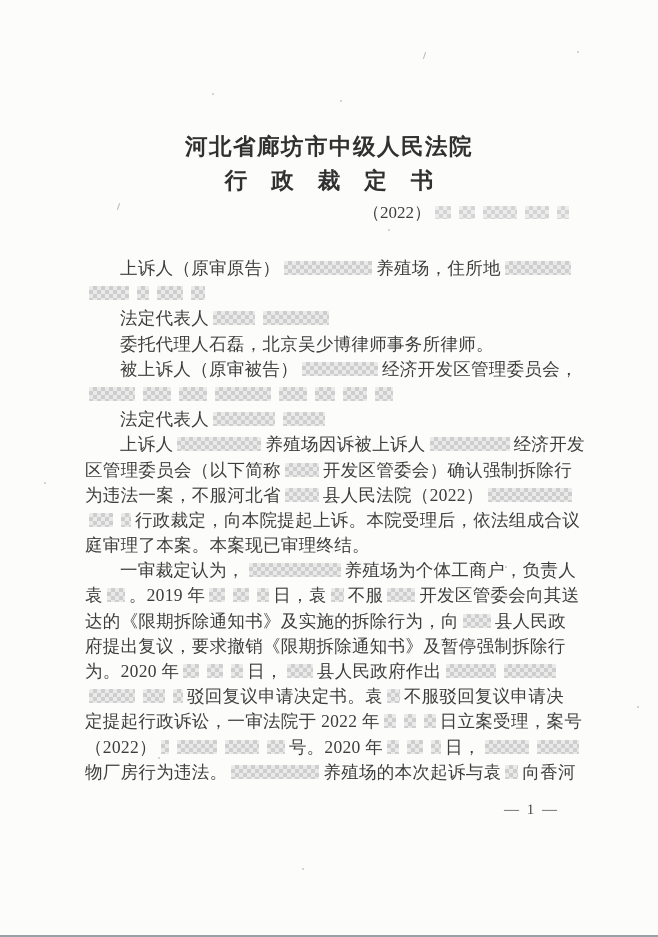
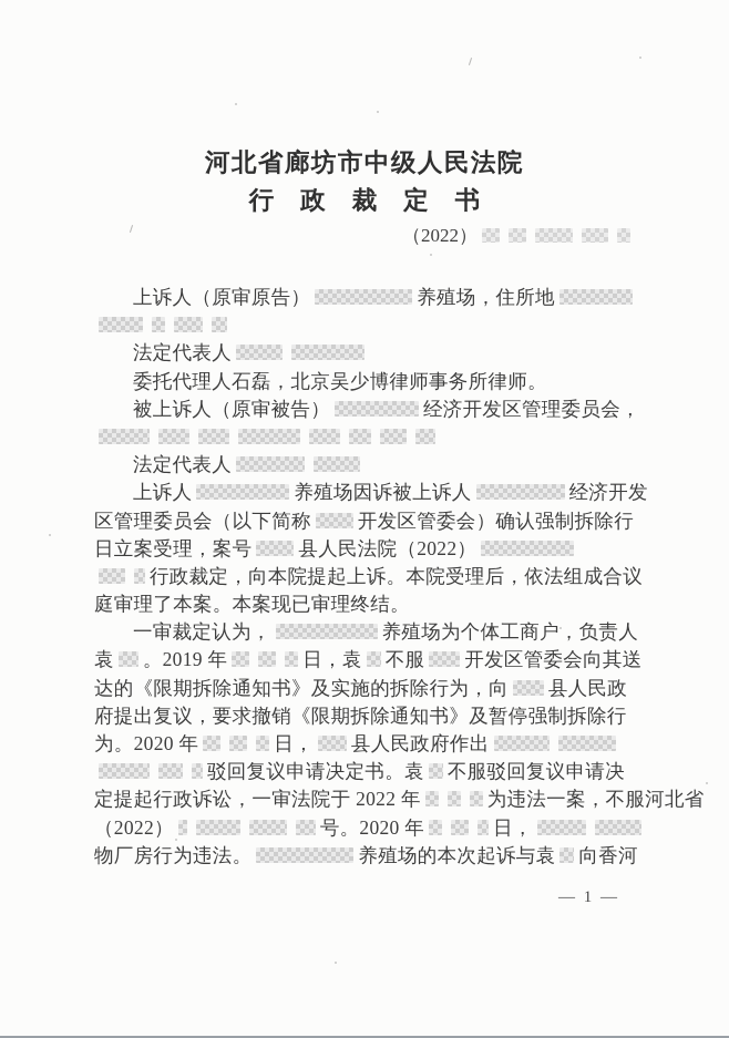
  河北省廊坊市中级人民法院
  行政裁定书
  （2022）
  上诉人（原审原告） 养殖场，住所地
  法定代表人
  委托代理人石磊，北京吴少博律师事务所律师。
  被上诉人（原审被告） 经济开发区管理委员会，
  法定代表人
  上诉人 养殖场因诉被上诉人 经济开发
  区管理委员会（以下简称 开发区管委会）确认强制拆除行
- 为违法一案，不服河北省 县人民法院（2022）
+ 日立案受理，案号 县人民法院（2022）
  行政裁定，向本院提起上诉。本院受理后，依法组成合议
  庭审理了本案。本案现已审理终结。
  一审裁定认为， 养殖场为个体工商户，负责人
  袁 。2019 年 日，袁 不服 开发区管委会向其送
  达的《限期拆除通知书》及实施的拆除行为，向 县人民政
  府提出复议，要求撤销《限期拆除通知书》及暂停强制拆除行
  为。2020 年 日， 县人民政府作出
  驳回复议申请决定书。袁 不服驳回复议申请决
- 定提起行政诉讼，一审法院于 2022 年 日立案受理，案号
+ 定提起行政诉讼，一审法院于 2022 年 为违法一案，不服河北省
  （2022） 号。2020 年 日，
  物厂房行为违法。 养殖场的本次起诉与袁 向香河
  — 1 —
